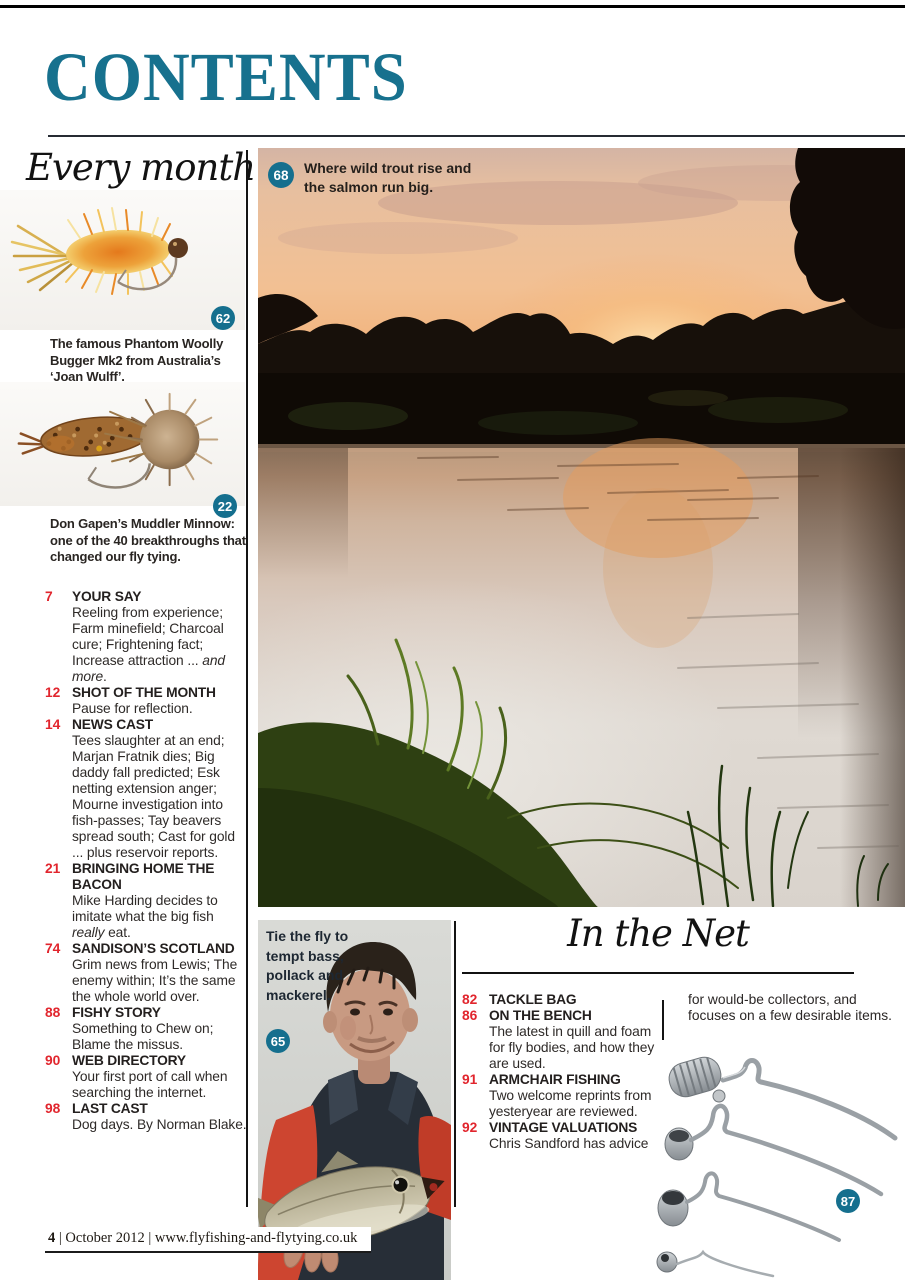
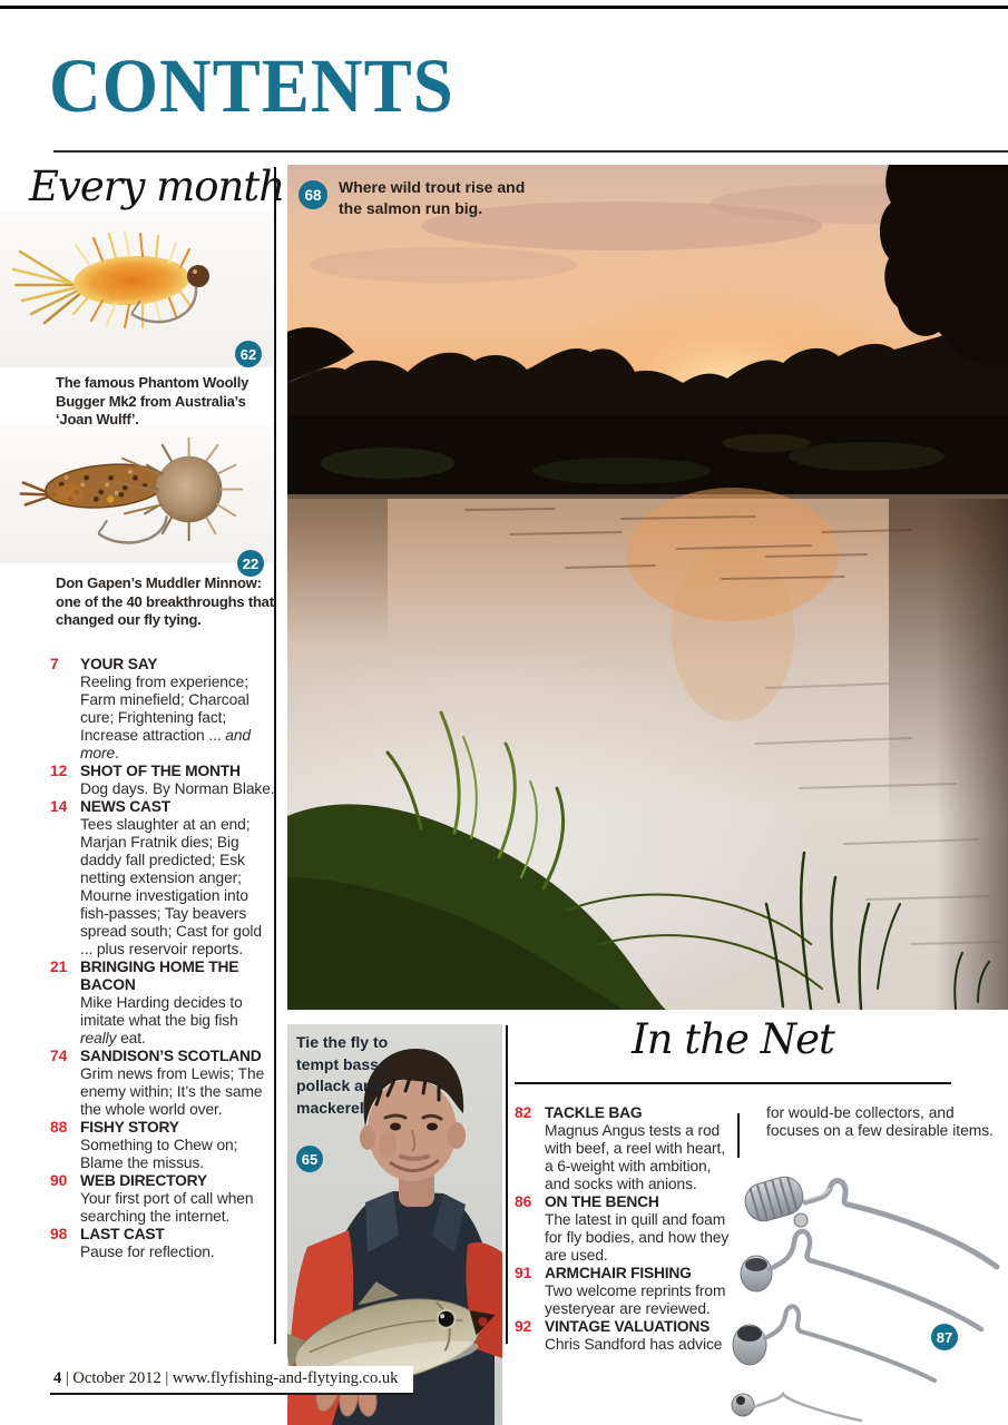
  CONTENTS
  Every month
  62
  The famous Phantom Woolly Bugger Mk2 from Australia’s ‘Joan Wulff’.
  22
  Don Gapen’s Muddler Minnow: one of the 40 breakthroughs that changed our fly tying.
  7
  YOUR SAY
  Reeling from experience; Farm minefield; Charcoal cure; Frightening fact; Increase attraction ... and more.
  12
  SHOT OF THE MONTH
- Pause for reflection.
+ Dog days. By Norman Blake.
  14
  NEWS CAST
  Tees slaughter at an end; Marjan Fratnik dies; Big daddy fall predicted; Esk netting extension anger; Mourne investigation into fish-passes; Tay beavers spread south; Cast for gold ... plus reservoir reports.
  21
  BRINGING HOME THE BACON
  Mike Harding decides to imitate what the big fish really eat.
  74
  SANDISON’S SCOTLAND
  Grim news from Lewis; The enemy within; It’s the same the whole world over.
  88
  FISHY STORY
  Something to Chew on; Blame the missus.
  90
  WEB DIRECTORY
  Your first port of call when searching the internet.
  98
  LAST CAST
- Dog days. By Norman Blake.
+ Pause for reflection.
  68
  Where wild trout rise and the salmon run big.
  Tie the fly to tempt bass, pollack and mackerel.
  65
  In the Net
  82
  TACKLE BAG
+ Magnus Angus tests a rod with beef, a reel with heart, a 6-weight with ambition, and socks with anions.
  86
  ON THE BENCH
  The latest in quill and foam for fly bodies, and how they are used.
  91
  ARMCHAIR FISHING
  Two welcome reprints from yesteryear are reviewed.
  92
  VINTAGE VALUATIONS
  Chris Sandford has advice
  for would-be collectors, and focuses on a few desirable items.
  87
  4 | October 2012 | www.flyfishing-and-flytying.co.uk
